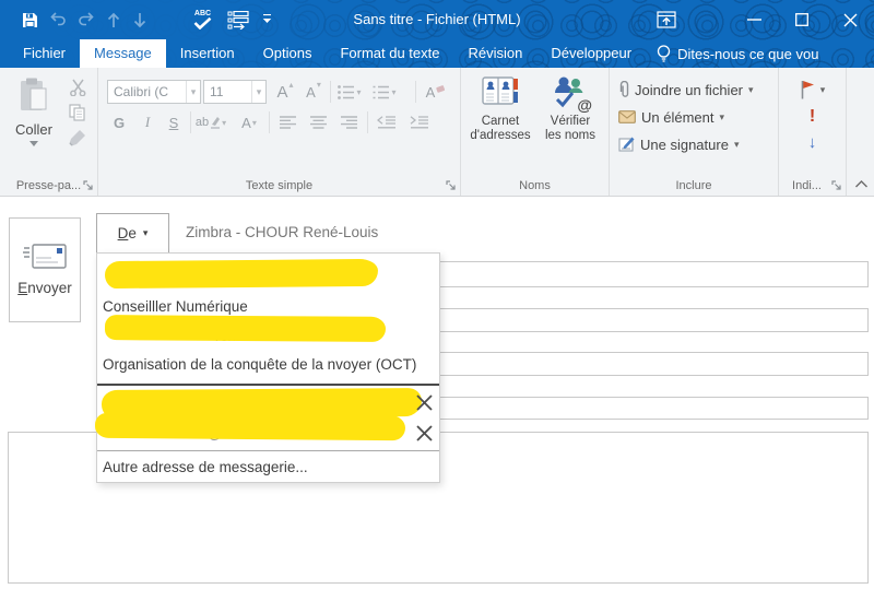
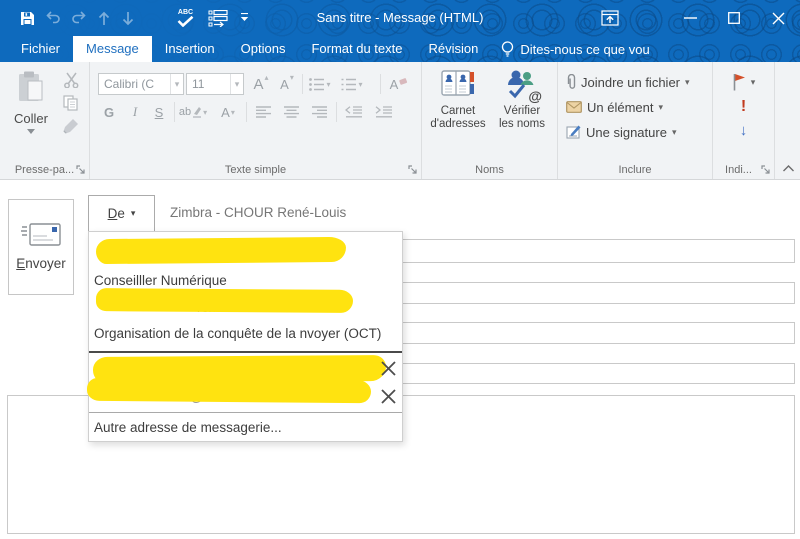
- Sans titre - Fichier (HTML)
+ Sans titre - Message (HTML)
  Fichier
  Message
  Insertion
  Options
  Format du texte
  Révision
- Développeur
  Dites-nous ce que vou
  Coller
  Presse-pa...
  Calibri (C
  ▾
  11
  ▾
  A
  ▴
  A
  ▾
  ▾
  ▾
  A
  G
  I
  S
  ab
  ▾
  A
  ▾
  Texte simple
  Carnet
  d'adresses
  @
  Vérifier
  les noms
  Noms
  Joindre un fichier
  ▾
  Un élément
  ▾
  Une signature
  ▾
  Inclure
  ▾
  !
  ↓
  Indi...
  Envoyer
  De
  ▾
  Zimbra - CHOUR René-Louis
  Conseilller Numérique
  Organisation de la conquête de la nvoyer (OCT)
  Autre adresse de messagerie...
